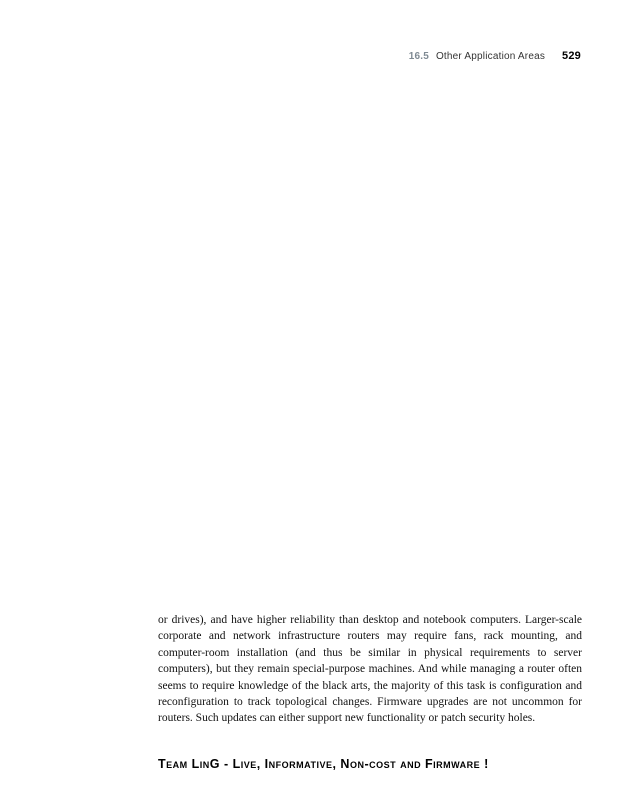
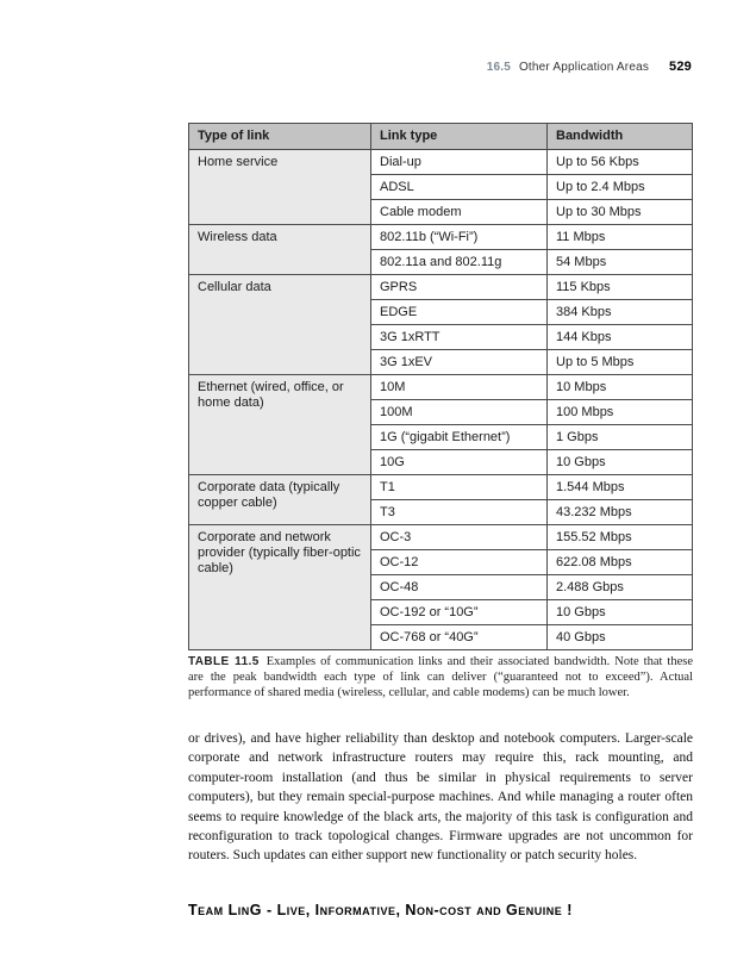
  16.5 Other Application Areas 529
+ Type of link	Link type	Bandwidth
+ Home service	Dial-up	Up to 56 Kbps
+ ADSL	Up to 2.4 Mbps
+ Cable modem	Up to 30 Mbps
+ Wireless data	802.11b (“Wi-Fi”)	11 Mbps
+ 802.11a and 802.11g	54 Mbps
+ Cellular data	GPRS	115 Kbps
+ EDGE	384 Kbps
+ 3G 1xRTT	144 Kbps
+ 3G 1xEV	Up to 5 Mbps
+ Ethernet (wired, office, or home data)	10M	10 Mbps
+ 100M	100 Mbps
+ 1G (“gigabit Ethernet”)	1 Gbps
+ 10G	10 Gbps
+ Corporate data (typically copper cable)	T1	1.544 Mbps
+ T3	43.232 Mbps
+ Corporate and network provider (typically fiber-optic cable)	OC-3	155.52 Mbps
+ OC-12	622.08 Mbps
+ OC-48	2.488 Gbps
+ OC-192 or “10G”	10 Gbps
+ OC-768 or “40G”	40 Gbps
+ TABLE 11.5 Examples of communication links and their associated bandwidth. Note that these are the peak bandwidth each type of link can deliver (“guaranteed not to exceed”). Actual performance of shared media (wireless, cellular, and cable modems) can be much lower.
- or drives), and have higher reliability than desktop and notebook computers. Larger-scale corporate and network infrastructure routers may require fans, rack mounting, and computer-room installation (and thus be similar in physical requirements to server computers), but they remain special-purpose machines. And while managing a router often seems to require knowledge of the black arts, the majority of this task is configuration and reconfiguration to track topological changes. Firmware upgrades are not uncommon for routers. Such updates can either support new functionality or patch security holes.
+ or drives), and have higher reliability than desktop and notebook computers. Larger-scale corporate and network infrastructure routers may require this, rack mounting, and computer-room installation (and thus be similar in physical requirements to server computers), but they remain special-purpose machines. And while managing a router often seems to require knowledge of the black arts, the majority of this task is configuration and reconfiguration to track topological changes. Firmware upgrades are not uncommon for routers. Such updates can either support new functionality or patch security holes.
- Team LinG - Live, Informative, Non-cost and Firmware !
+ Team LinG - Live, Informative, Non-cost and Genuine !
